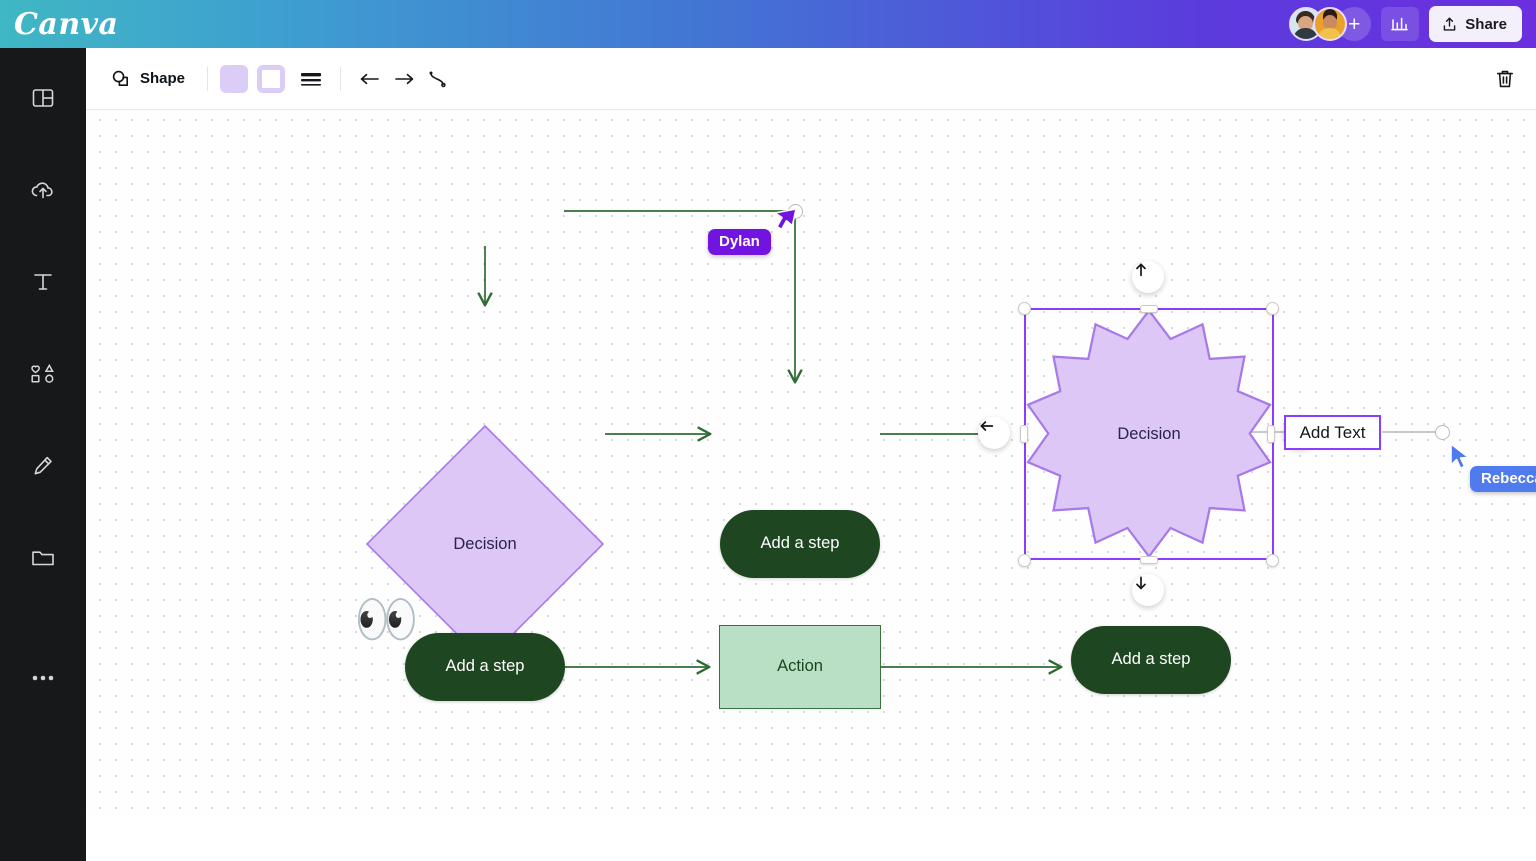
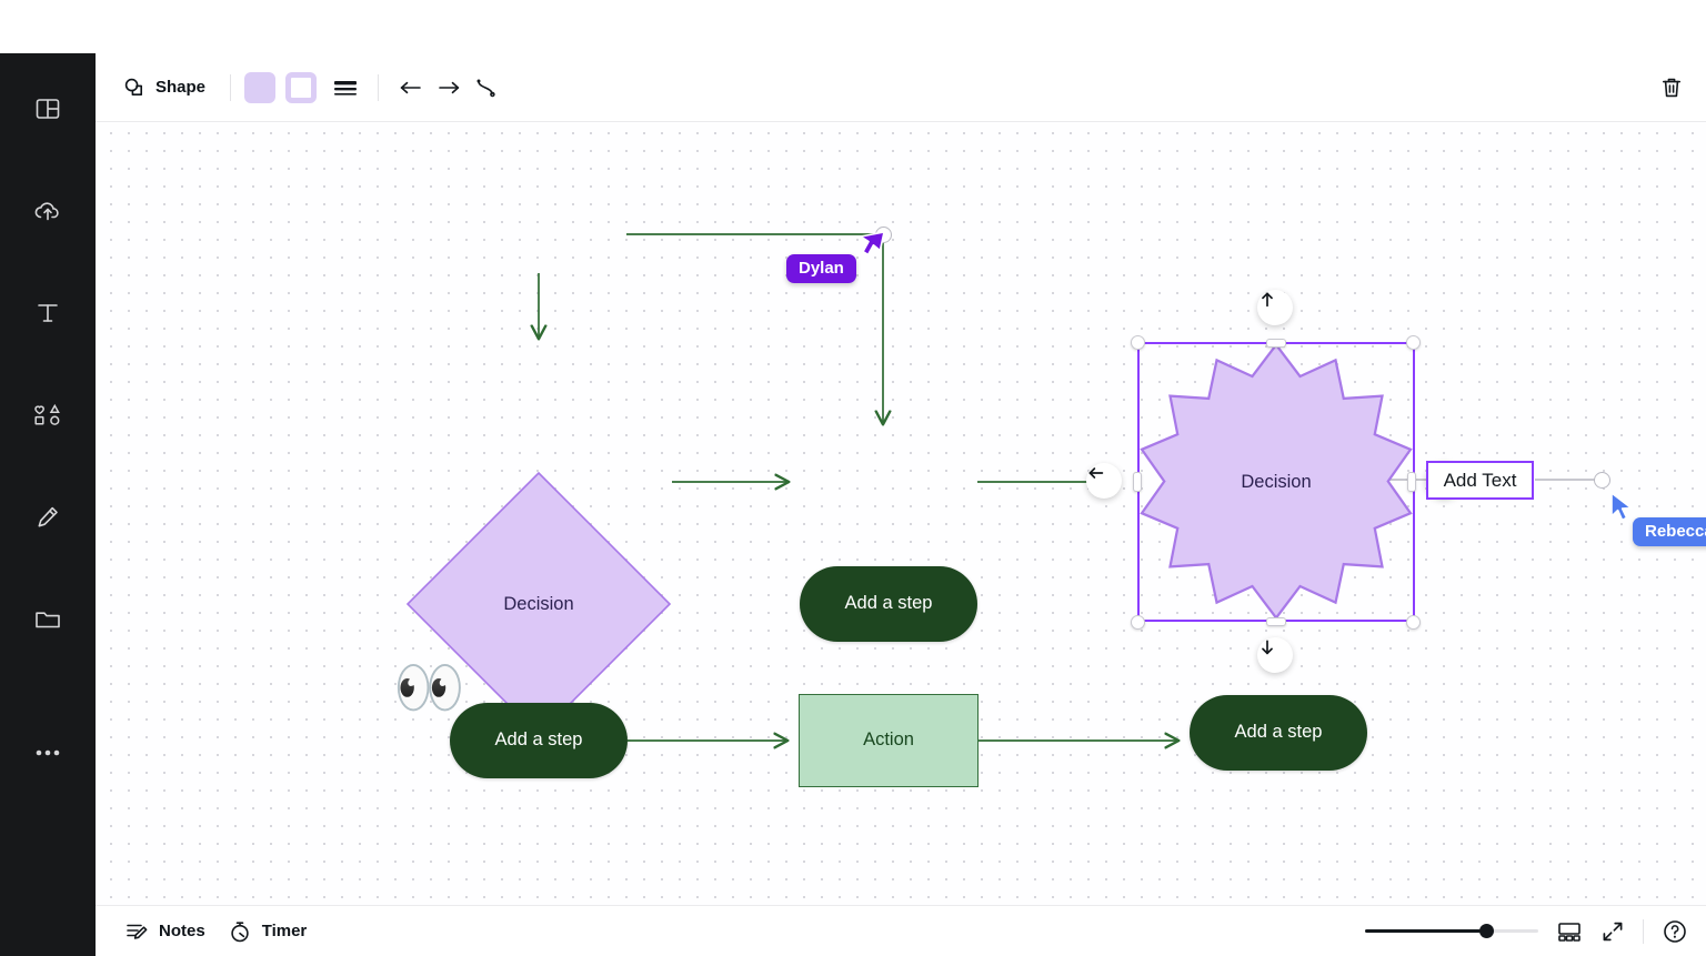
- Canva
- +
- Share
  Shape
  Decision
  👀
  Add a step
  Decision
  Add Text
  Rebecc
  Dylan
  Add a step
  Action
  Add a step
+ Notes
+ Timer
